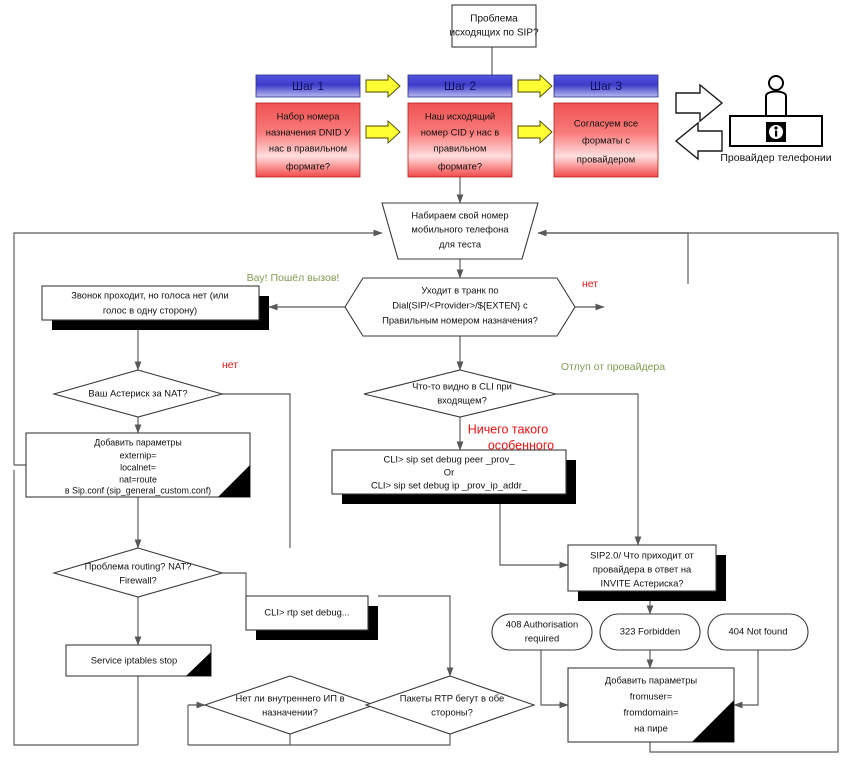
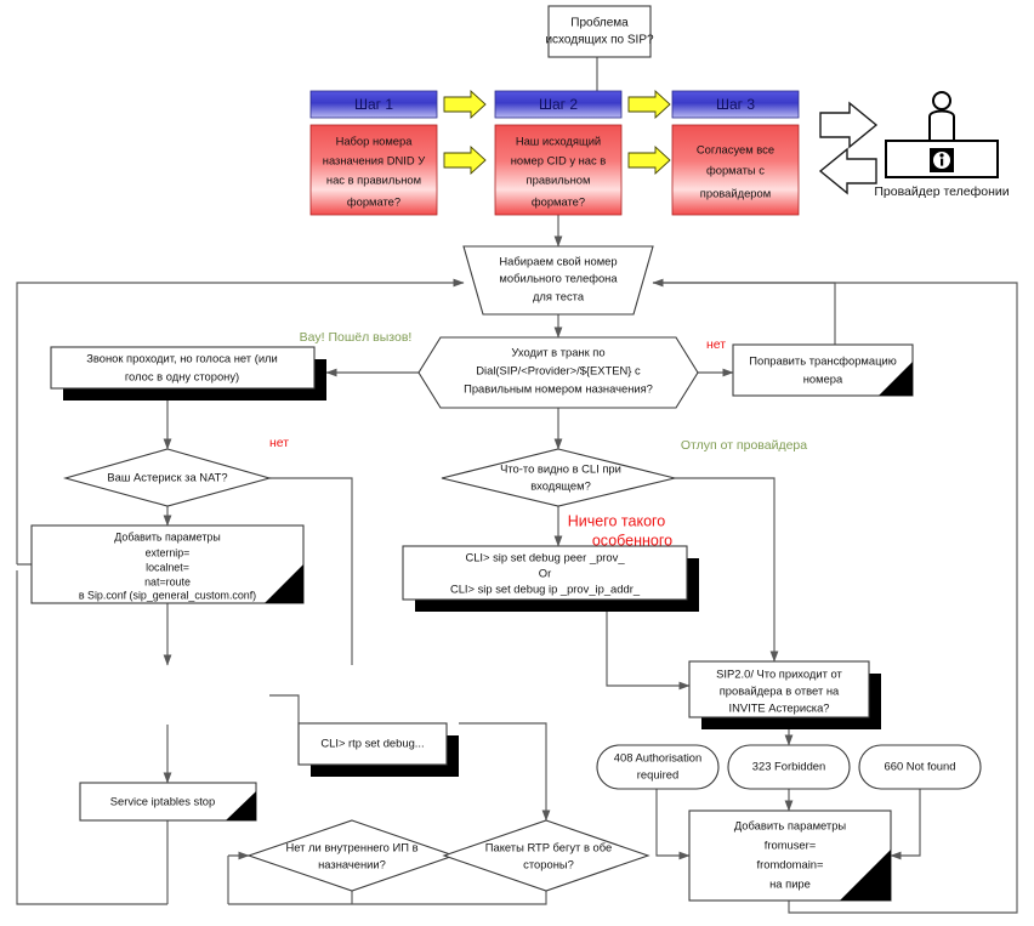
  Проблема
  исходящих по SIP?
  Шаг 1
  Набор номера
  назначения DNID У
  нас в правильном
  формате?
  Шаг 2
  Наш исходящий
  номер CID у нас в
  правильном
  формате?
  Шаг 3
  Согласуем все
  форматы с
  провайдером
  Провайдер телефонии
  Набираем свой номер
  мобильного телефона
  для теста
  Уходит в транк по
  Dial(SIP/<Provider>/${EXTEN} с
  Правильным номером назначения?
  Звонок проходит, но голоса нет (или
  голос в одну сторону)
+ Поправить трансформацию
+ номера
  Ваш Астериск за NAT?
  Добавить параметры
  externip=
  localnet=
  nat=route
  в Sip.conf (sip_general_custom.conf)
  Что-то видно в CLI при
  входящем?
  CLI> sip set debug peer _prov_
  Or
  CLI> sip set debug ip _prov_ip_addr_
- Проблема routing? NAT?
- Firewall?
  Service iptables stop
  CLI> rtp set debug...
  Нет ли внутреннего ИП в
  назначении?
  Пакеты RTP бегут в обе
  стороны?
  SIP2.0/ Что приходит от
  провайдера в ответ на
  INVITE Астериска?
  408 Authorisation
  required
  323 Forbidden
- 404 Not found
+ 660 Not found
  Добавить параметры
  fromuser=
  fromdomain=
  на пире
  Вау! Пошёл вызов!
  нет
  нет
  Отлуп от провайдера
  Ничего такого
  особенного
